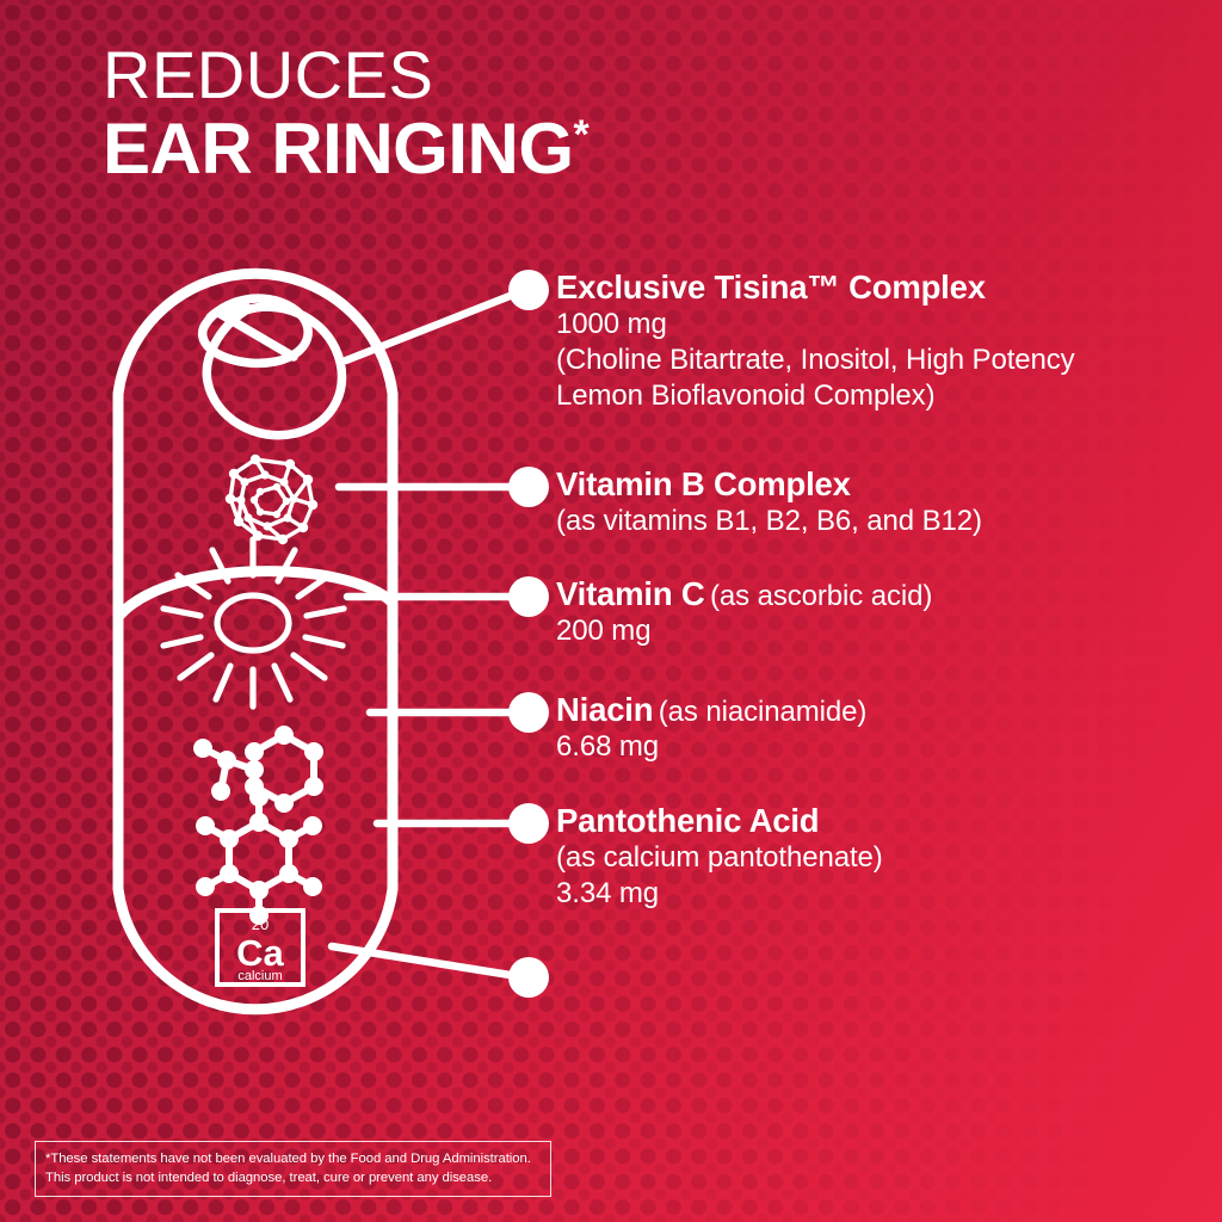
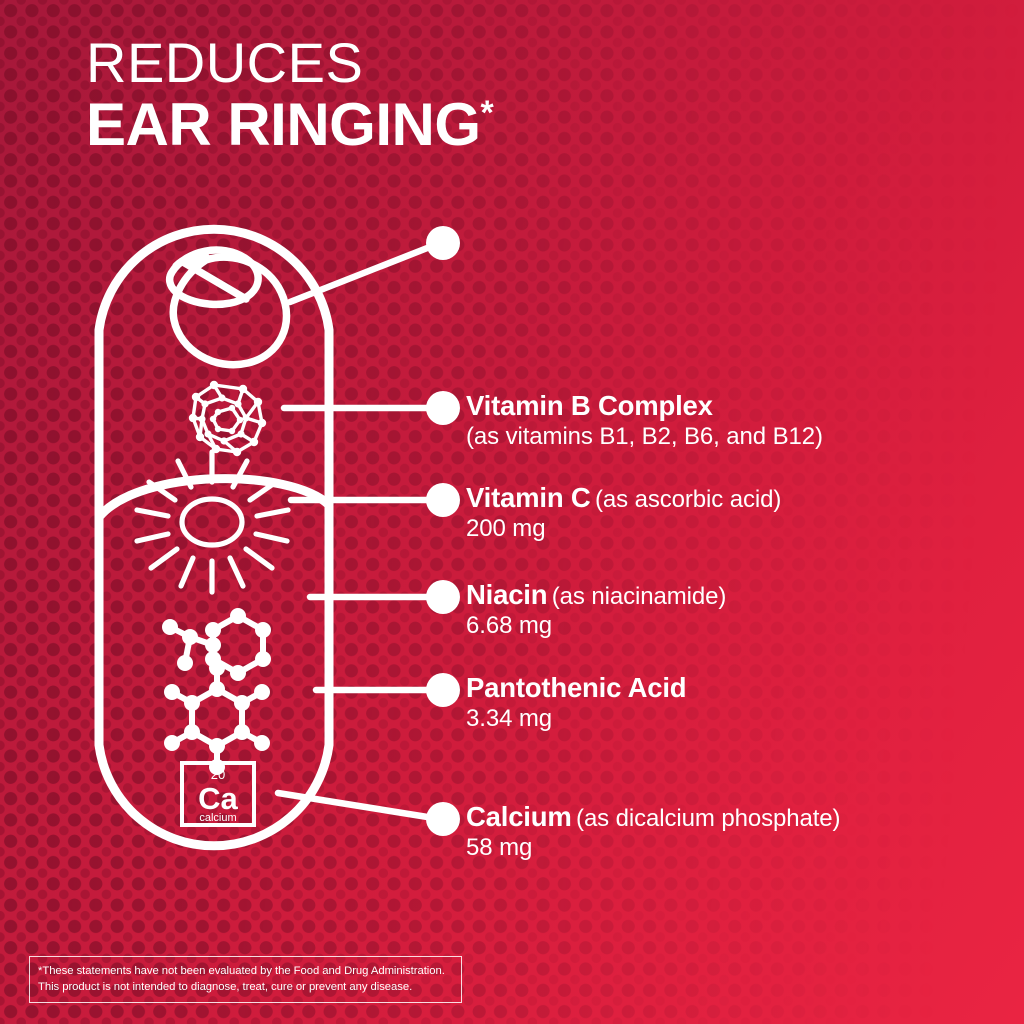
  REDUCES
  EAR RINGING*
  20
  Ca
  calcium
- Exclusive Tisina™ Complex
- 1000 mg
- (Choline Bitartrate, Inositol, High Potency
- Lemon Bioflavonoid Complex)
  Vitamin B Complex
  (as vitamins B1, B2, B6, and B12)
  Vitamin C (as ascorbic acid)
  200 mg
  Niacin (as niacinamide)
  6.68 mg
  Pantothenic Acid
- (as calcium pantothenate)
  3.34 mg
+ Calcium (as dicalcium phosphate)
+ 58 mg
  *These statements have not been evaluated by the Food and Drug Administration.
  This product is not intended to diagnose, treat, cure or prevent any disease.
